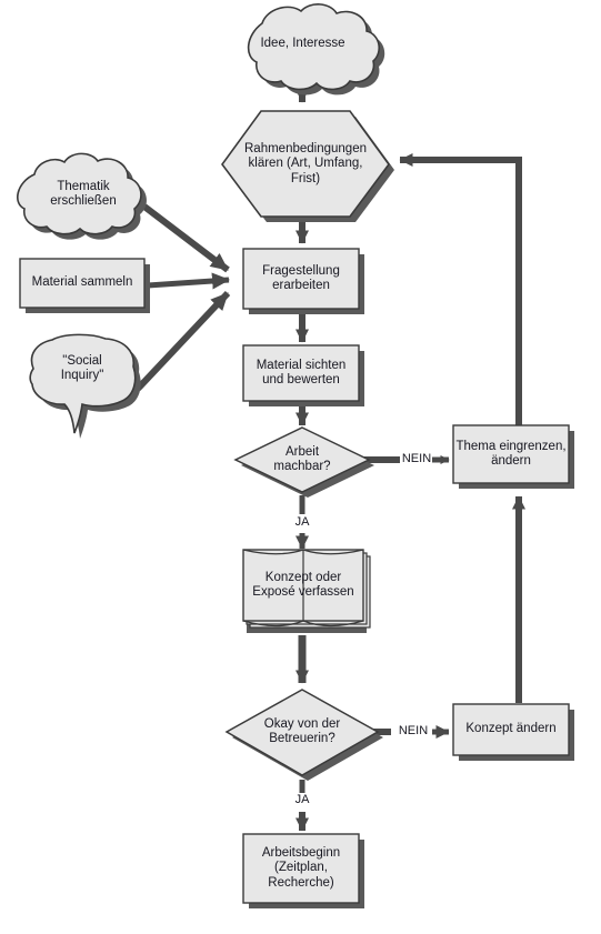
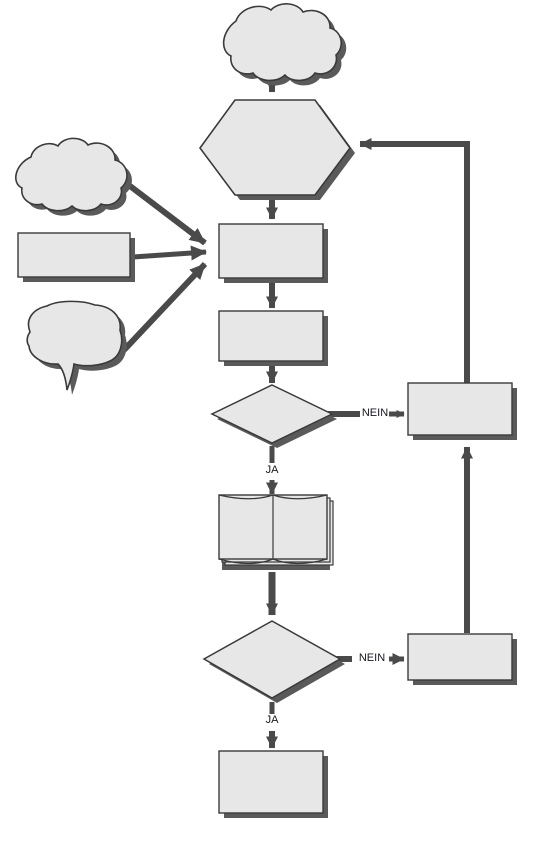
- Idee, Interesse
- Rahmenbedingungen
- klären (Art, Umfang,
- Frist)
- Thematik
- erschließen
- Material sammeln
- "Social
- Inquiry"
- Fragestellung
- erarbeiten
- Material sichten
- und bewerten
- Arbeit
- machbar?
- Thema eingrenzen,
- ändern
- Konzept oder
- Exposé verfassen
- Okay von der
- Betreuerin?
- Konzept ändern
- Arbeitsbeginn
- (Zeitplan,
- Recherche)
  JA
  NEIN
  JA
  NEIN
